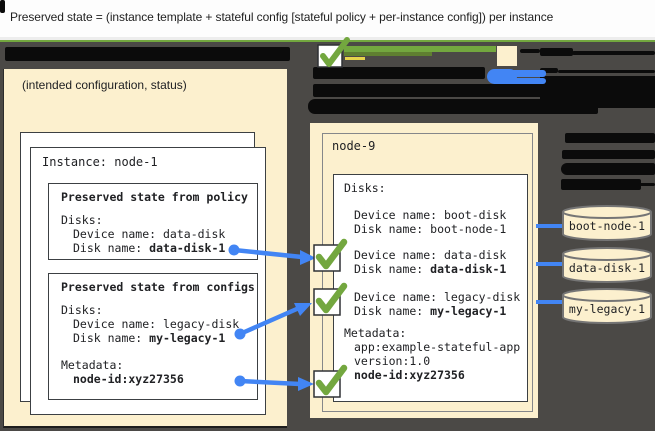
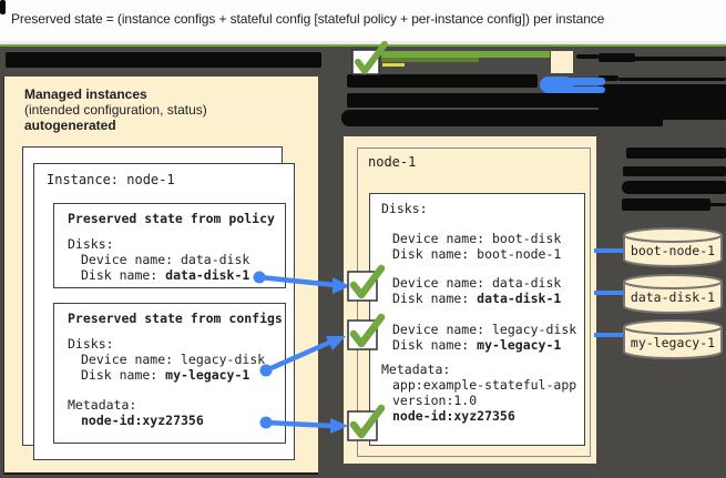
- Preserved state = (instance template + stateful config [stateful policy + per-instance config]) per instance
+ Preserved state = (instance configs + stateful config [stateful policy + per-instance config]) per instance
+ Managed instances
  (intended configuration, status)
+ autogenerated
  Instance: node-1
  Preserved state from policy
  Disks:
  Device name: data-disk
  Disk name: data-disk-1
  Preserved state from configs
  Disks:
  Device name: legacy-disk
  Disk name: my-legacy-1
  Metadata:
  node-id:xyz27356
- node-9
+ node-1
  Disks:
  Device name: boot-disk
  Disk name: boot-node-1
  Device name: data-disk
  Disk name: data-disk-1
  Device name: legacy-disk
  Disk name: my-legacy-1
  Metadata:
  app:example-stateful-app
  version:1.0
  node-id:xyz27356
  boot-node-1
  data-disk-1
  my-legacy-1
